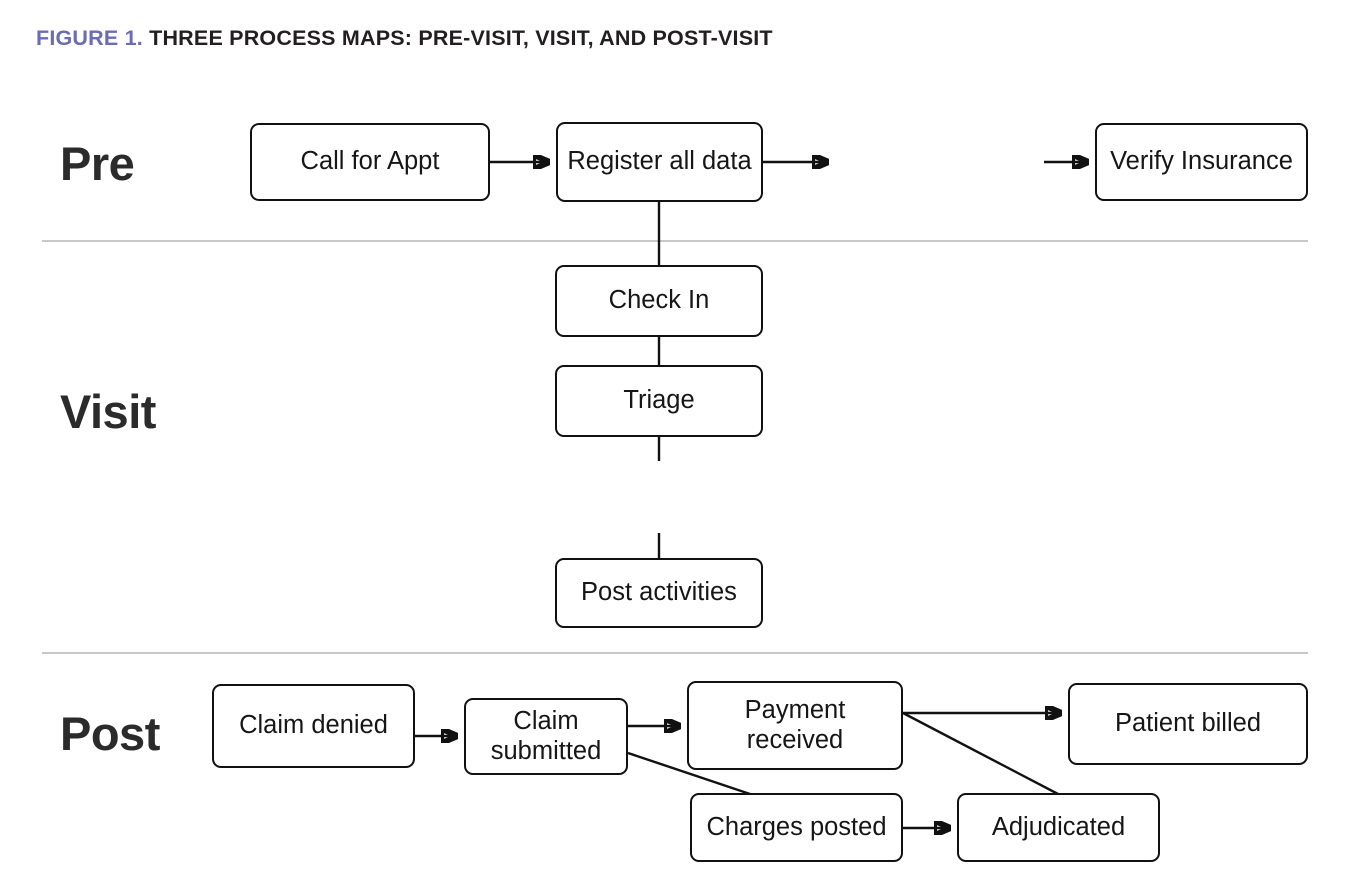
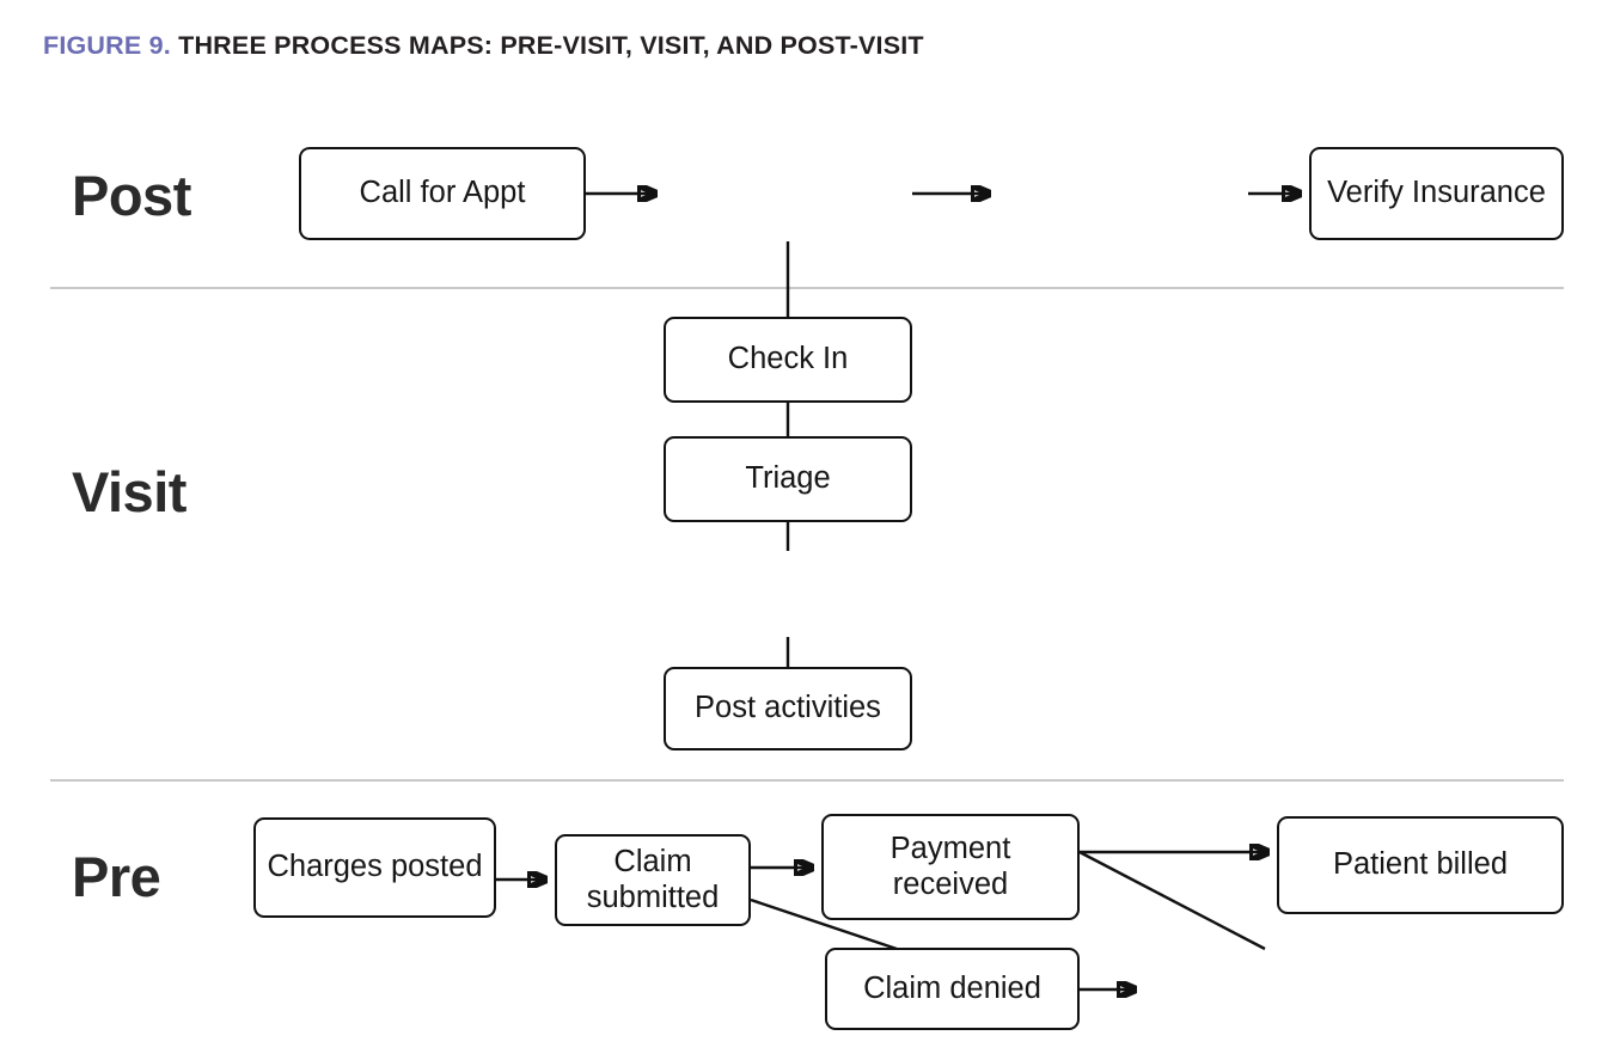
- FIGURE 1. THREE PROCESS MAPS: PRE-VISIT, VISIT, AND POST-VISIT
+ FIGURE 9. THREE PROCESS MAPS: PRE-VISIT, VISIT, AND POST-VISIT
- Pre
+ Post
  Visit
- Post
+ Pre
  Call for Appt
- Register all data
  Verify Insurance
  Check In
  Triage
  Post activities
- Claim denied
+ Charges posted
  Claim submitted
  Payment received
  Patient billed
- Charges posted
+ Claim denied
- Adjudicated
